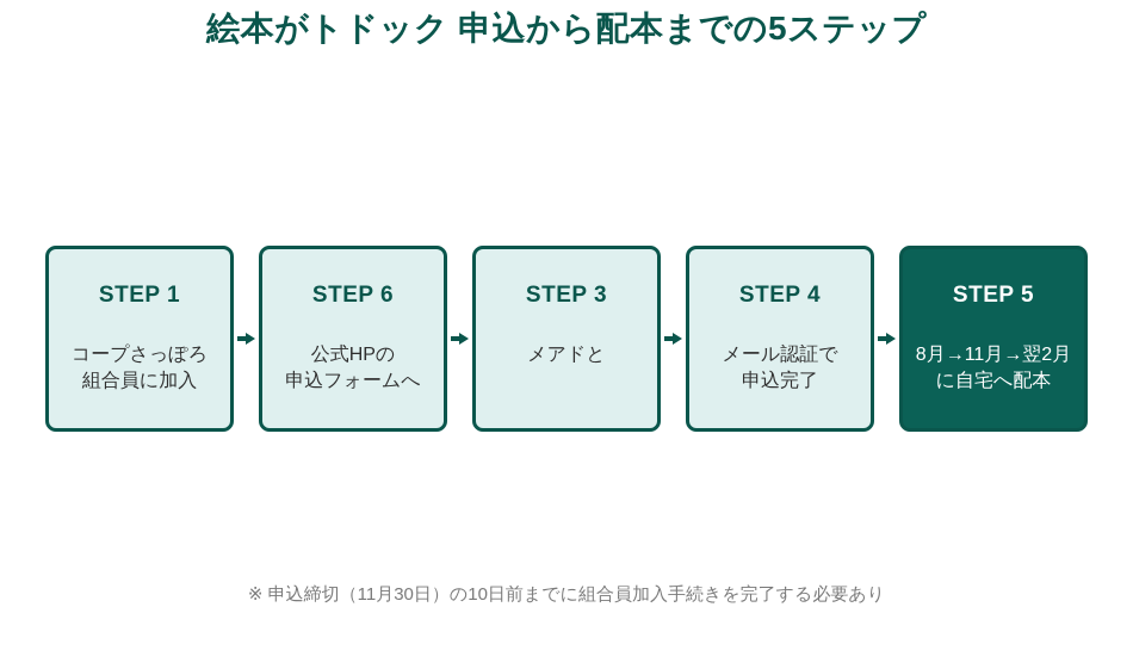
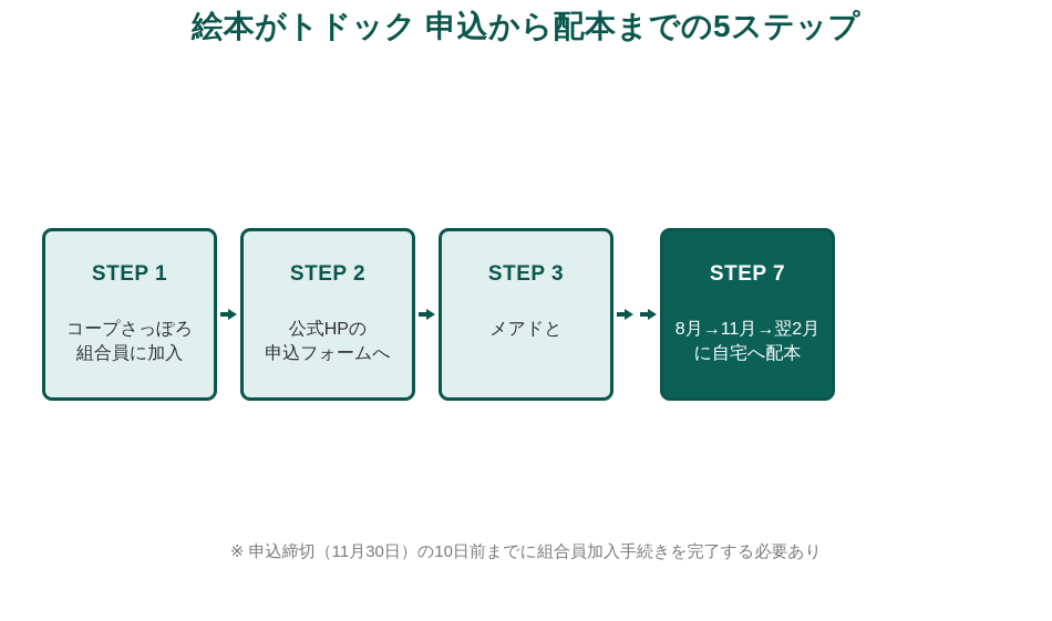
  絵本がトドック 申込から配本までの5ステップ
  STEP 1
  コープさっぽろ
  組合員に加入
- STEP 6
+ STEP 2
  公式HPの
  申込フォームへ
  STEP 3
  メアドと
- STEP 4
- メール認証で
- 申込完了
- STEP 5
+ STEP 7
  8月→11月→翌2月
  に自宅へ配本
  ※ 申込締切（11月30日）の10日前までに組合員加入手続きを完了する必要あり
